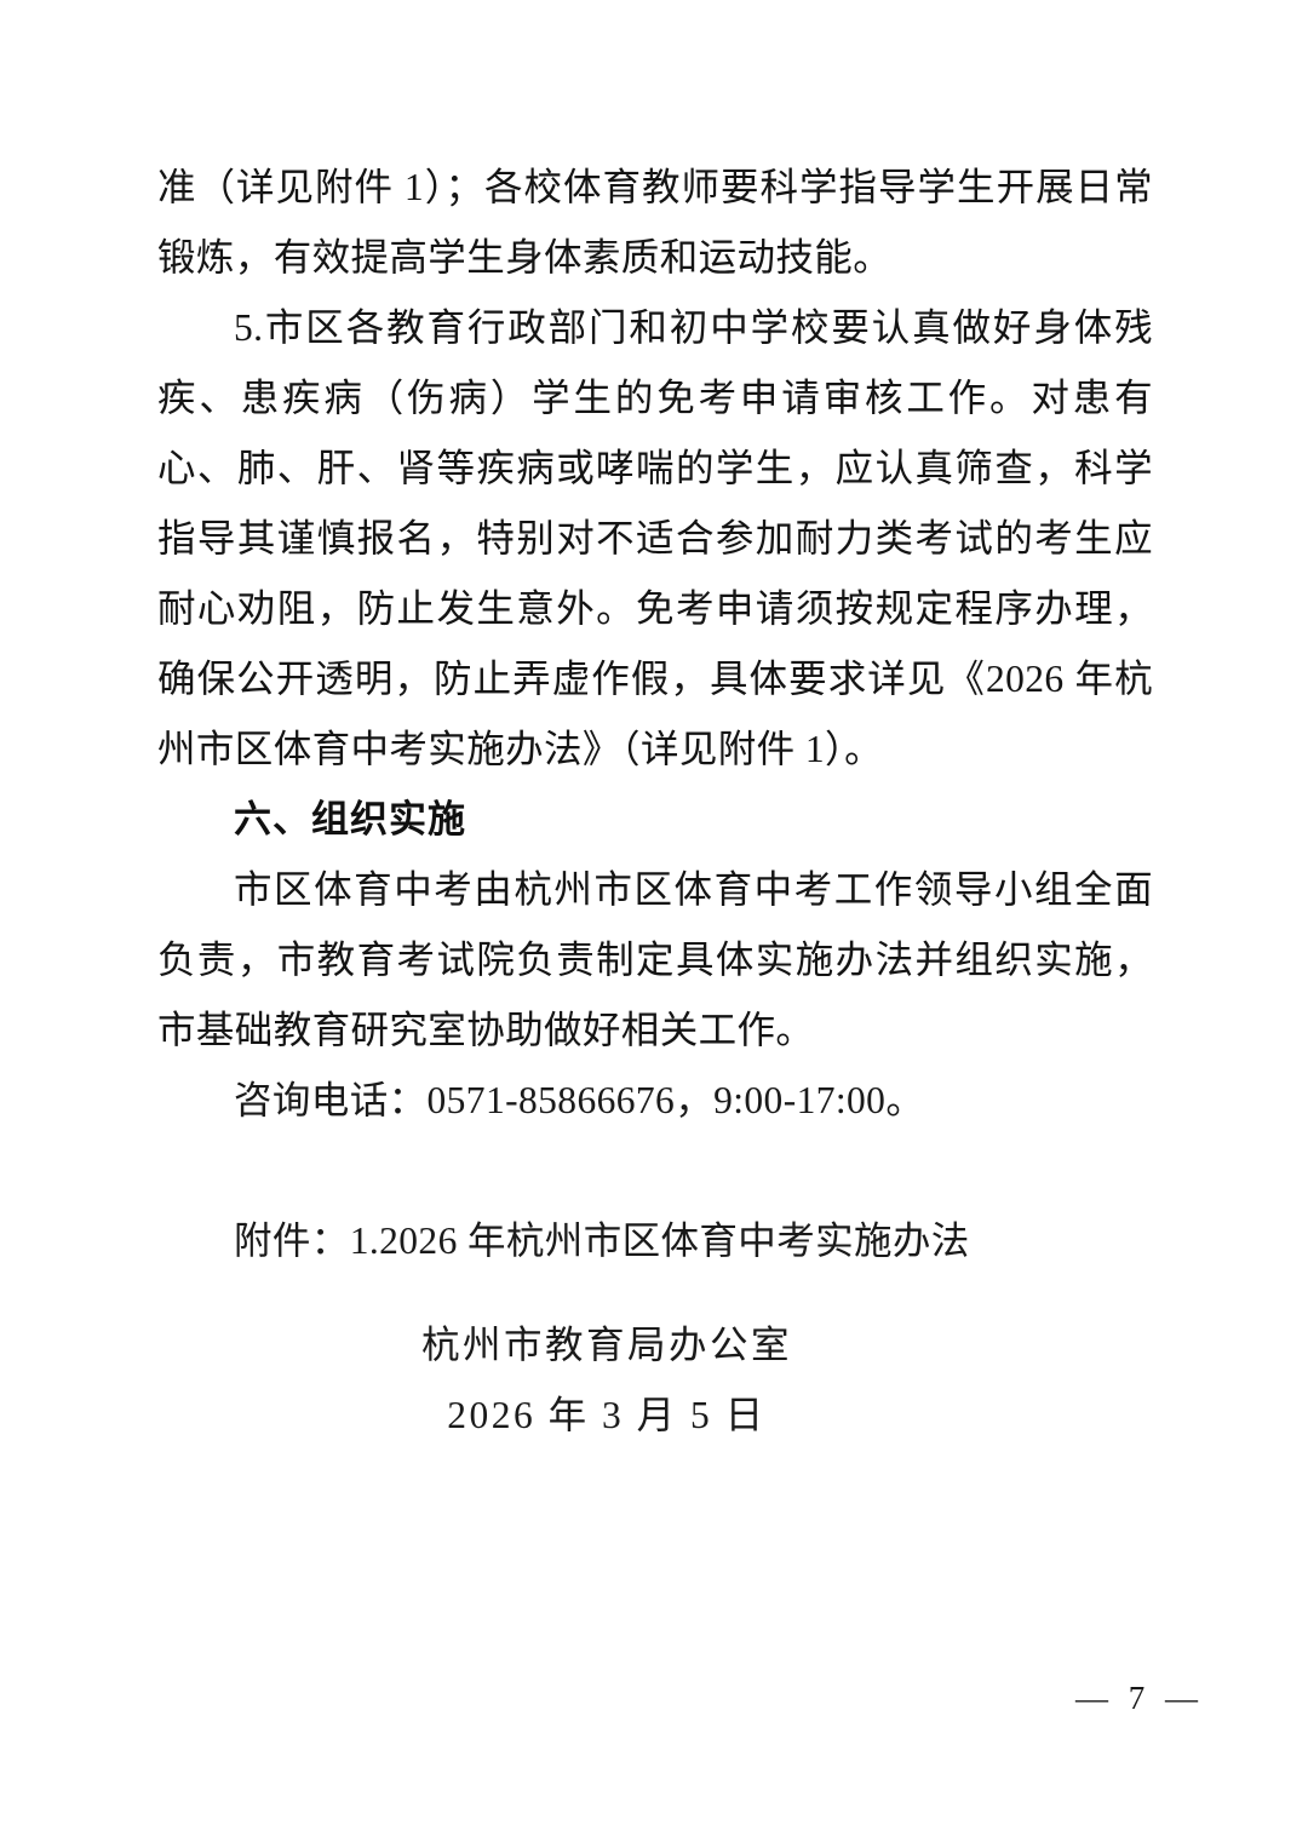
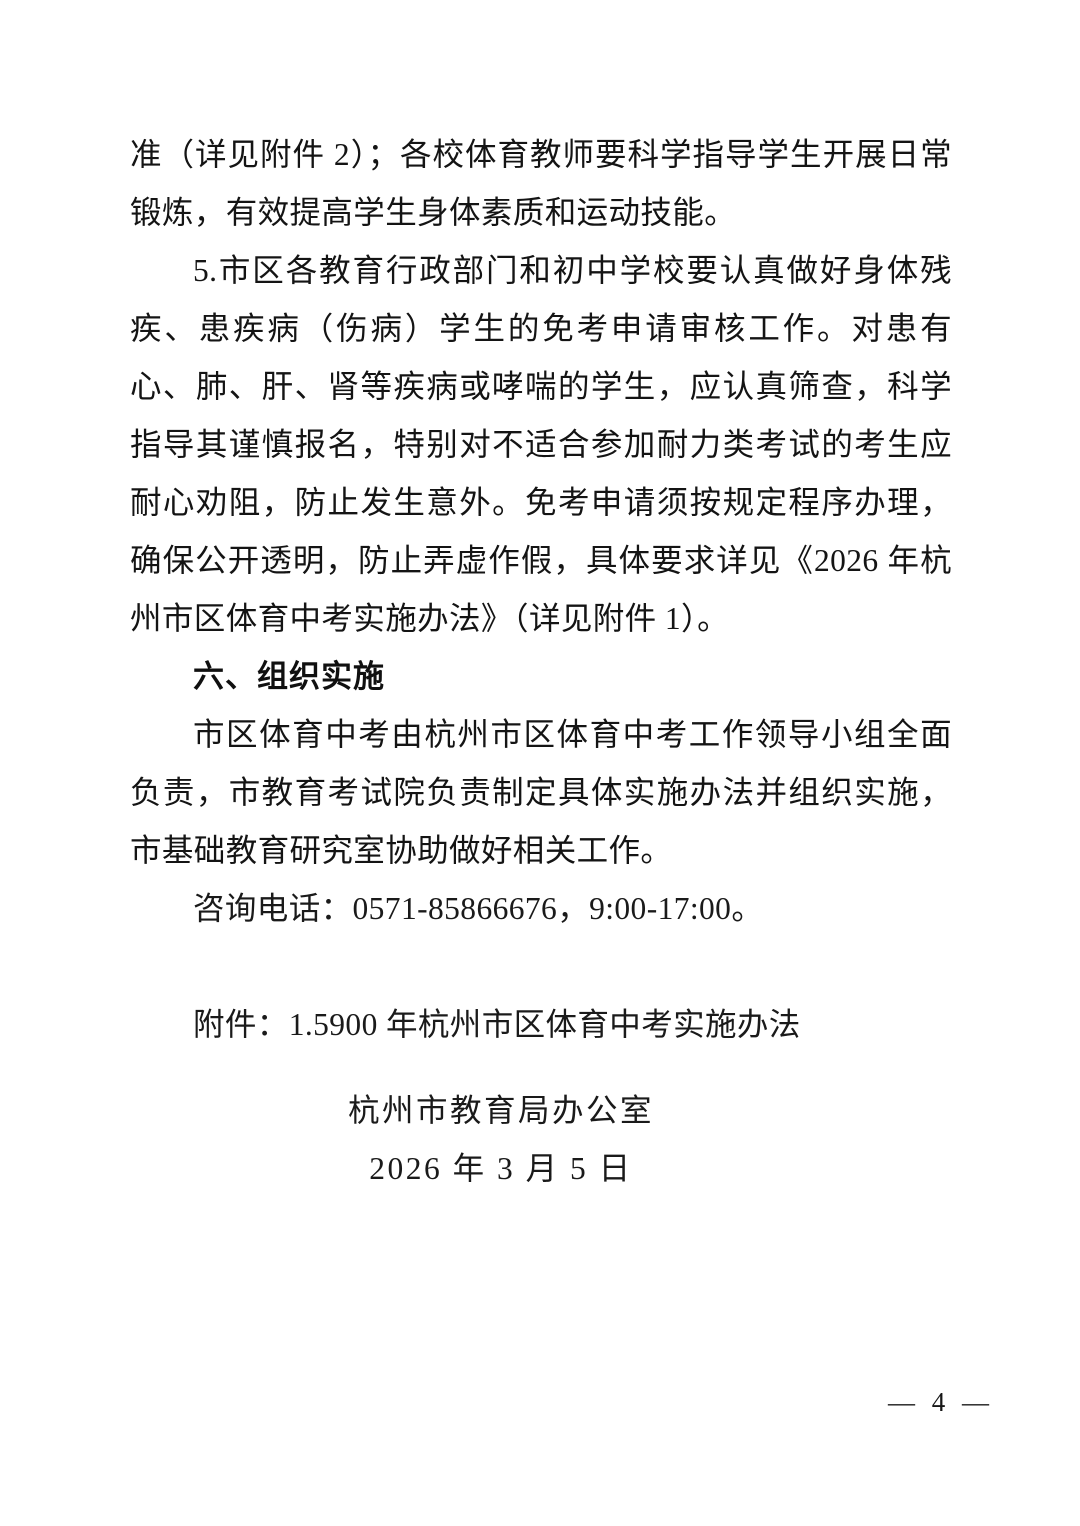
- 准（详见附件 1）；各校体育教师要科学指导学生开展日常锻炼，有效提高学生身体素质和运动技能。
+ 准（详见附件 2）；各校体育教师要科学指导学生开展日常锻炼，有效提高学生身体素质和运动技能。
  5.市区各教育行政部门和初中学校要认真做好身体残疾、患疾病（伤病）学生的免考申请审核工作。对患有心、肺、肝、肾等疾病或哮喘的学生，应认真筛查，科学指导其谨慎报名，特别对不适合参加耐力类考试的考生应耐心劝阻，防止发生意外。免考申请须按规定程序办理，确保公开透明，防止弄虚作假，具体要求详见《2026 年杭州市区体育中考实施办法》（详见附件 1）。
  六、组织实施
  市区体育中考由杭州市区体育中考工作领导小组全面负责，市教育考试院负责制定具体实施办法并组织实施，市基础教育研究室协助做好相关工作。
  咨询电话：0571-85866676，9:00-17:00。
- 附件：1.2026 年杭州市区体育中考实施办法
+ 附件：1.5900 年杭州市区体育中考实施办法
  杭州市教育局办公室
  2026 年 3 月 5 日
- — 7 —
+ — 4 —
